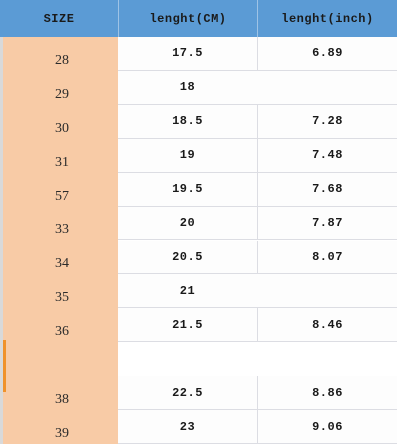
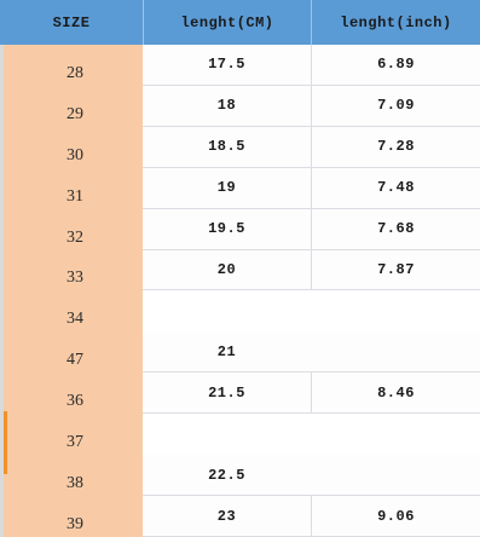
  SIZE
  lenght(CM)
  lenght(inch)
  28
  29
  30
  31
- 57
+ 32
  33
  34
- 35
+ 47
  36
+ 37
  38
  39
  17.5
  6.89
  18
+ 7.09
  18.5
  7.28
  19
  7.48
  19.5
  7.68
  20
  7.87
- 20.5
- 8.07
  21
  21.5
  8.46
  22.5
- 8.86
  23
  9.06
